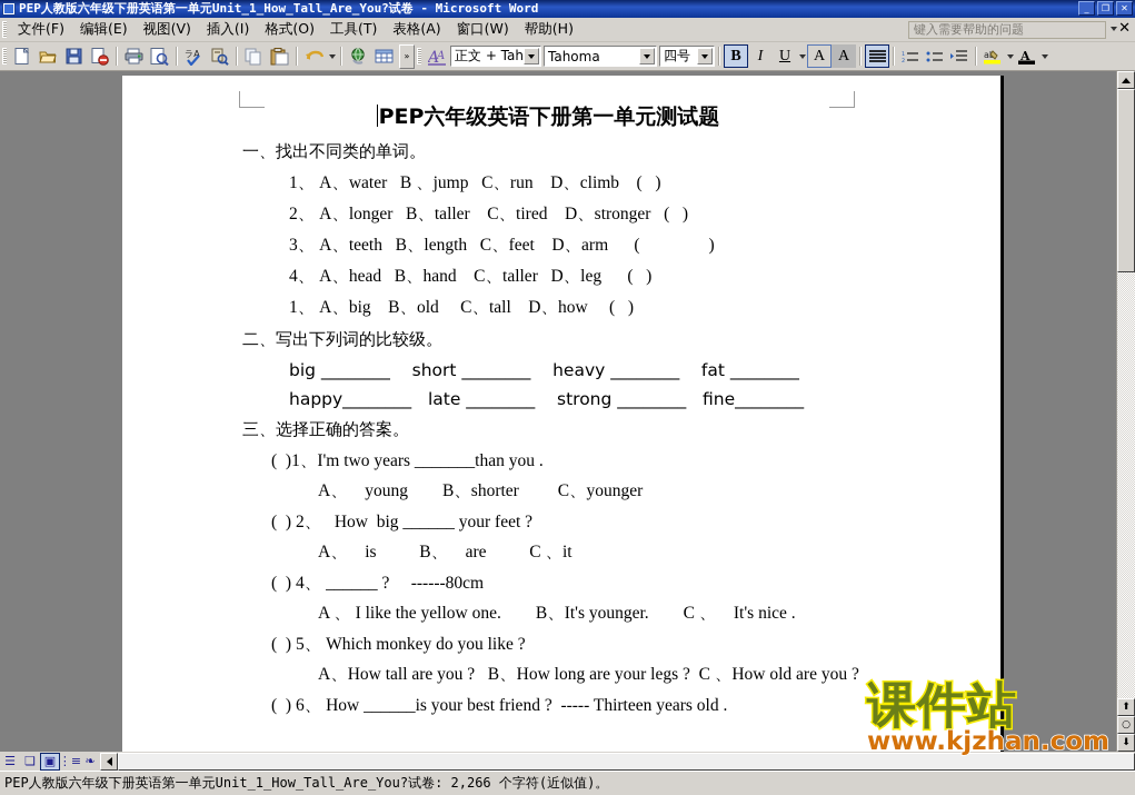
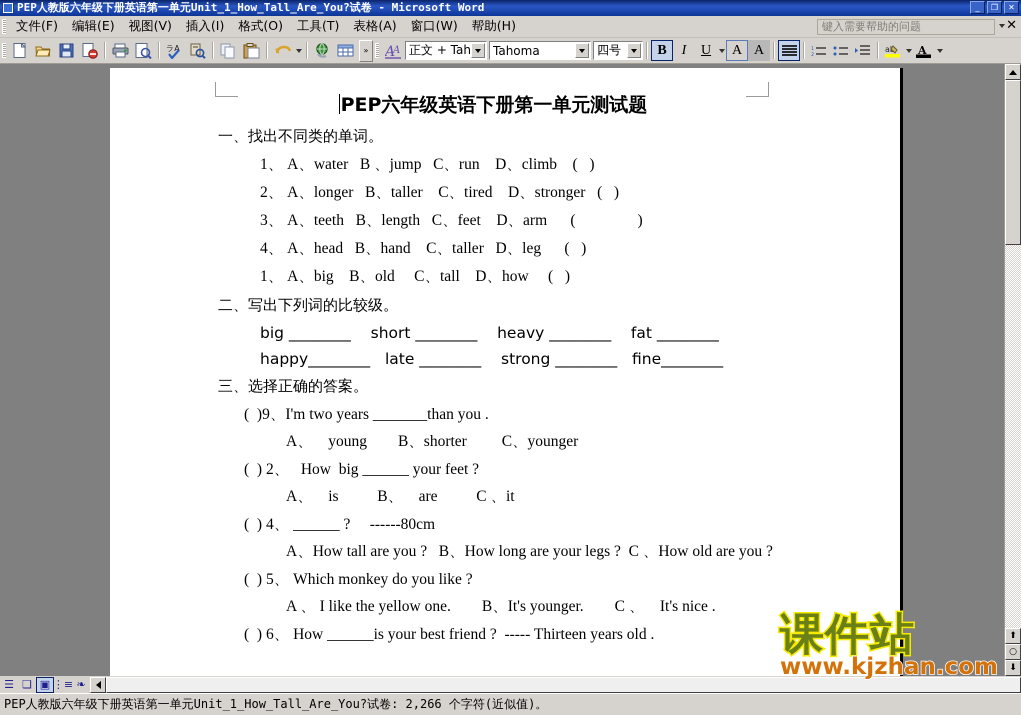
  PEP人教版六年级下册英语第一单元Unit_1_How_Tall_Are_You?试卷 - Microsoft Word
  _
  ❐
  ✕
  文件(F)
  编辑(E)
  视图(V)
  插入(I)
  格式(O)
  工具(T)
  表格(A)
  窗口(W)
  帮助(H)
  键入需要帮助的问题
  ✕
  ラA
  »
  A
  A
  正文 + Tah
  Tahoma
  四号
  B
  I
  U
  A
  A
  A
  PEP六年级英语下册第一单元测试题
  一、找出不同类的单词。
  1、 A、water B 、jump C、run D、climb ( )
  2、 A、longer B、taller C、tired D、stronger ( )
  3、 A、teeth B、length C、feet D、arm ( )
  4、 A、head B、hand C、taller D、leg ( )
  1、 A、big B、old C、tall D、how ( )
  二、写出下列词的比较级。
  big ________ short ________ heavy ________ fat ________
  happy________ late ________ strong ________ fine________
  三、选择正确的答案。
- ( )1、I'm two years _______than you .
+ ( )9、I'm two years _______than you .
  A、 young B、shorter C、younger
  ( ) 2、 How big ______ your feet ?
  A、 is B、 are C 、it
  ( ) 4、 ______ ? ------80cm
- A 、 I like the yellow one. B、It's younger. C 、 It's nice .
+ A、How tall are you ? B、How long are your legs ? C 、How old are you ?
  ( ) 5、 Which monkey do you like ?
- A、How tall are you ? B、How long are your legs ? C 、How old are you ?
+ A 、 I like the yellow one. B、It's younger. C 、 It's nice .
  ( ) 6、 How ______is your best friend ? ----- Thirteen years old .
  课件站
  www.kjzhan.com
  ⬆
  ○
  ⬇
  ☰
  ❏
  ▣
  ⋮≡
  ❧
  PEP人教版六年级下册英语第一单元Unit_1_How_Tall_Are_You?试卷: 2,266 个字符(近似值)。
